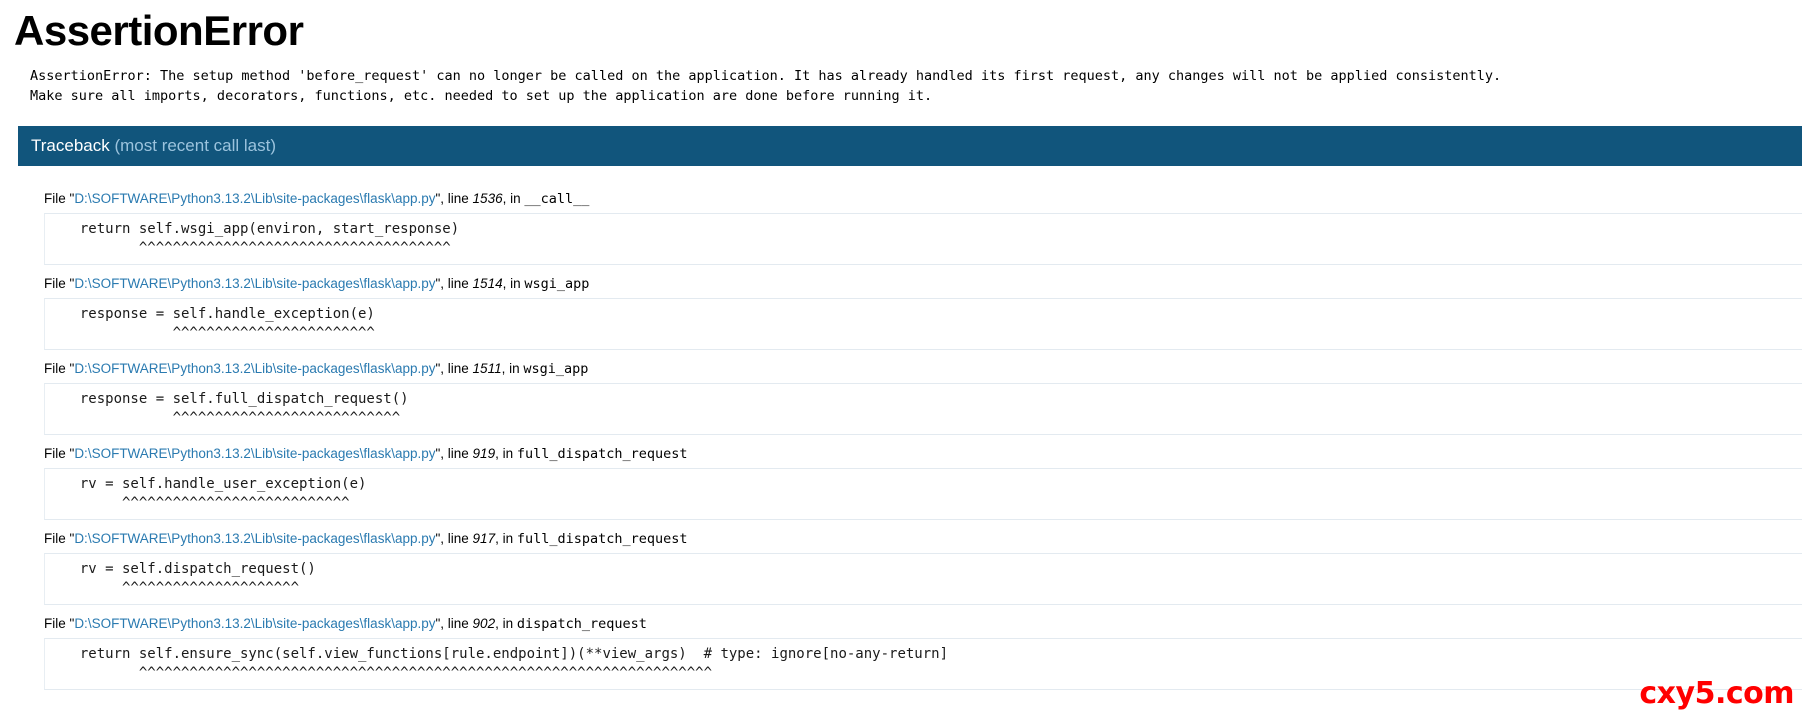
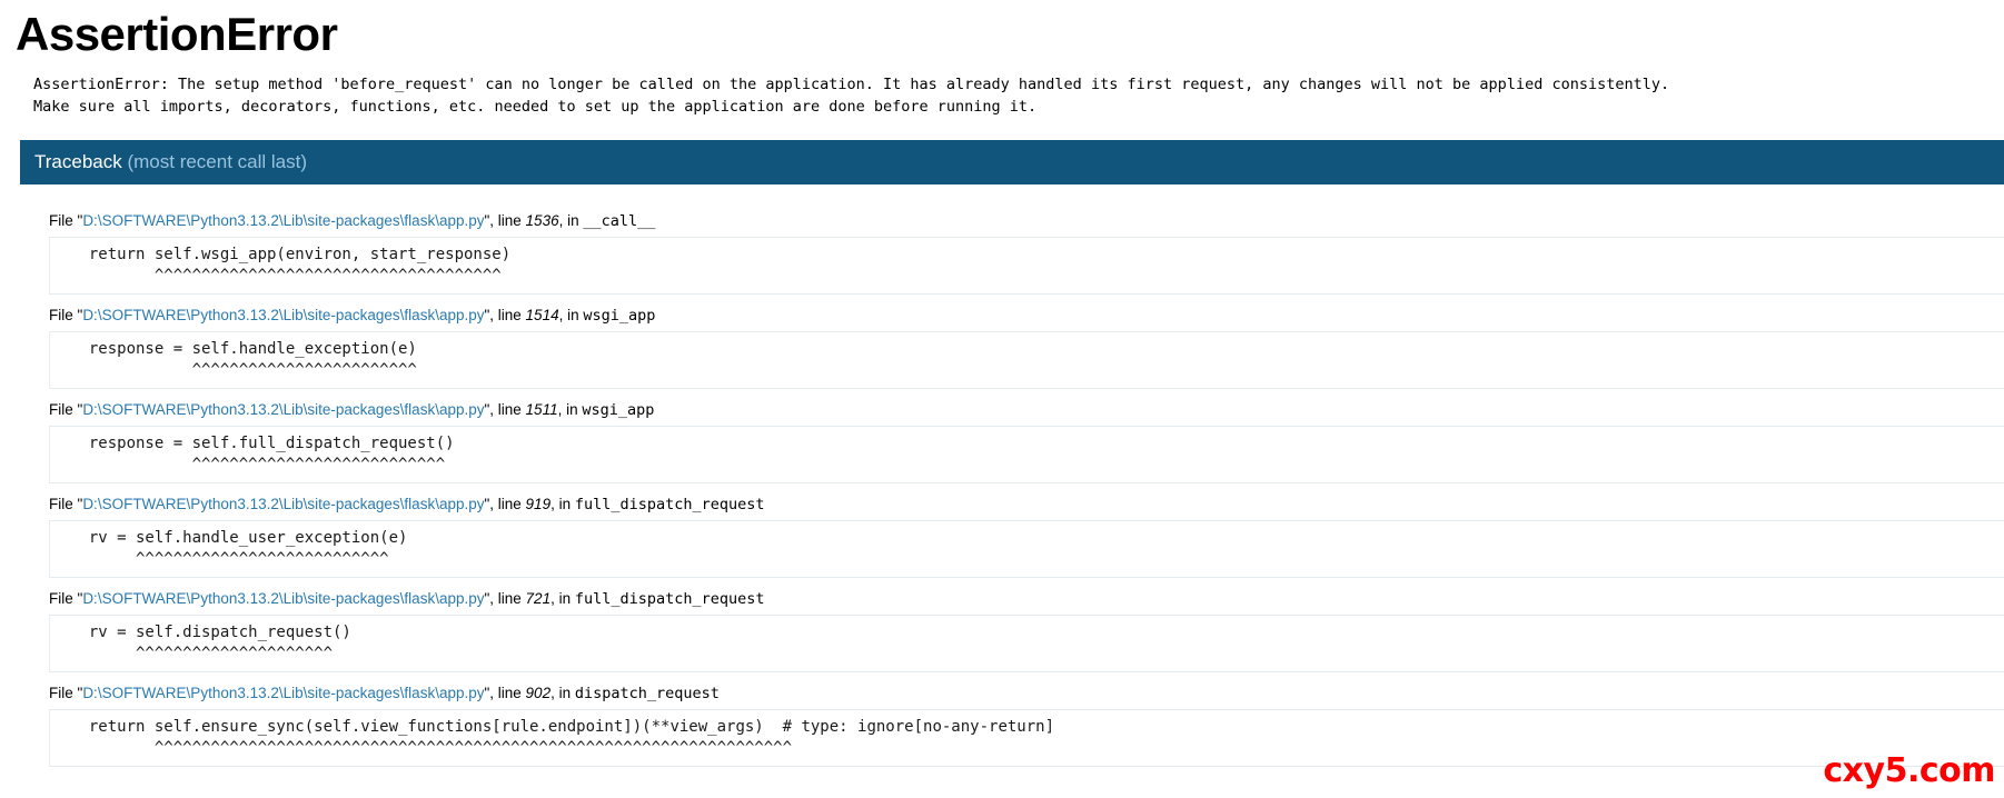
  AssertionError
  AssertionError: The setup method 'before_request' can no longer be called on the application. It has already handled its first request, any changes will not be applied consistently. Make sure all imports, decorators, functions, etc. needed to set up the application are done before running it.
  Traceback (most recent call last)
  File "D:\SOFTWARE\Python3.13.2\Lib\site-packages\flask\app.py", line 1536, in __call__
  return self.wsgi_app(environ, start_response)
  ^^^^^^^^^^^^^^^^^^^^^^^^^^^^^^^^^^^^^
  File "D:\SOFTWARE\Python3.13.2\Lib\site-packages\flask\app.py", line 1514, in wsgi_app
  response = self.handle_exception(e)
  ^^^^^^^^^^^^^^^^^^^^^^^^
  File "D:\SOFTWARE\Python3.13.2\Lib\site-packages\flask\app.py", line 1511, in wsgi_app
  response = self.full_dispatch_request()
  ^^^^^^^^^^^^^^^^^^^^^^^^^^^
  File "D:\SOFTWARE\Python3.13.2\Lib\site-packages\flask\app.py", line 919, in full_dispatch_request
  rv = self.handle_user_exception(e)
  ^^^^^^^^^^^^^^^^^^^^^^^^^^^
- File "D:\SOFTWARE\Python3.13.2\Lib\site-packages\flask\app.py", line 917, in full_dispatch_request
+ File "D:\SOFTWARE\Python3.13.2\Lib\site-packages\flask\app.py", line 721, in full_dispatch_request
  rv = self.dispatch_request()
  ^^^^^^^^^^^^^^^^^^^^^
  File "D:\SOFTWARE\Python3.13.2\Lib\site-packages\flask\app.py", line 902, in dispatch_request
  return self.ensure_sync(self.view_functions[rule.endpoint])(**view_args) # type: ignore[no-any-return]
  ^^^^^^^^^^^^^^^^^^^^^^^^^^^^^^^^^^^^^^^^^^^^^^^^^^^^^^^^^^^^^^^^^^^^
  cxy5.com
